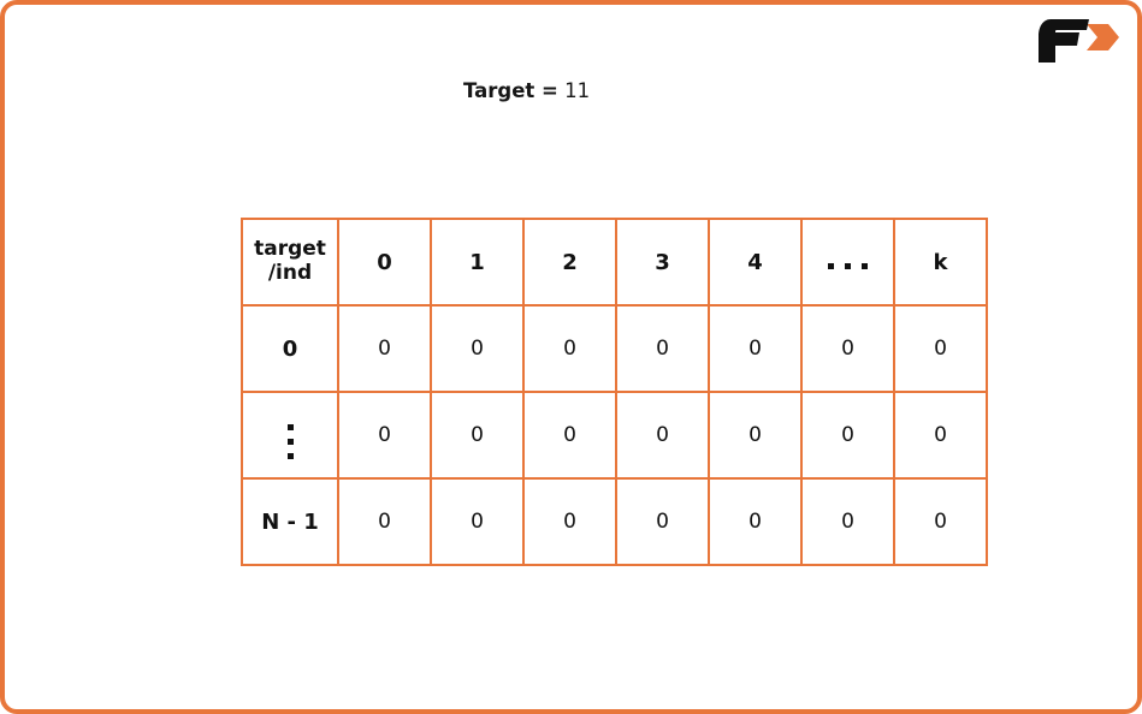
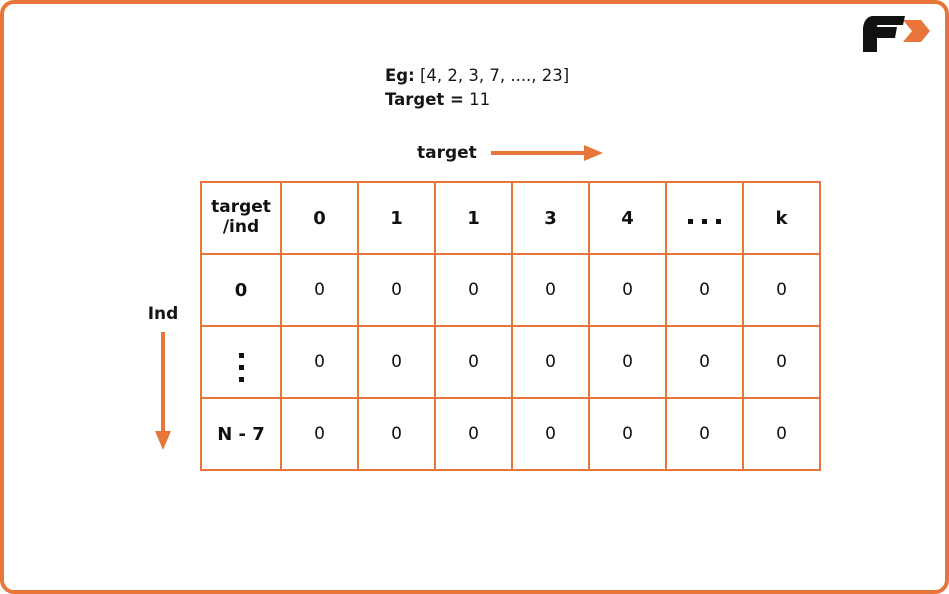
+ Eg: [4, 2, 3, 7, ...., 23]
  Target = 11
+ target
+ Ind
- target /ind	0	1	2	3	4		k
+ target /ind	0	1	1	3	4		k
  0	0	0	0	0	0	0	0
  	0	0	0	0	0	0	0
- N - 1	0	0	0	0	0	0	0
+ N - 7	0	0	0	0	0	0	0
